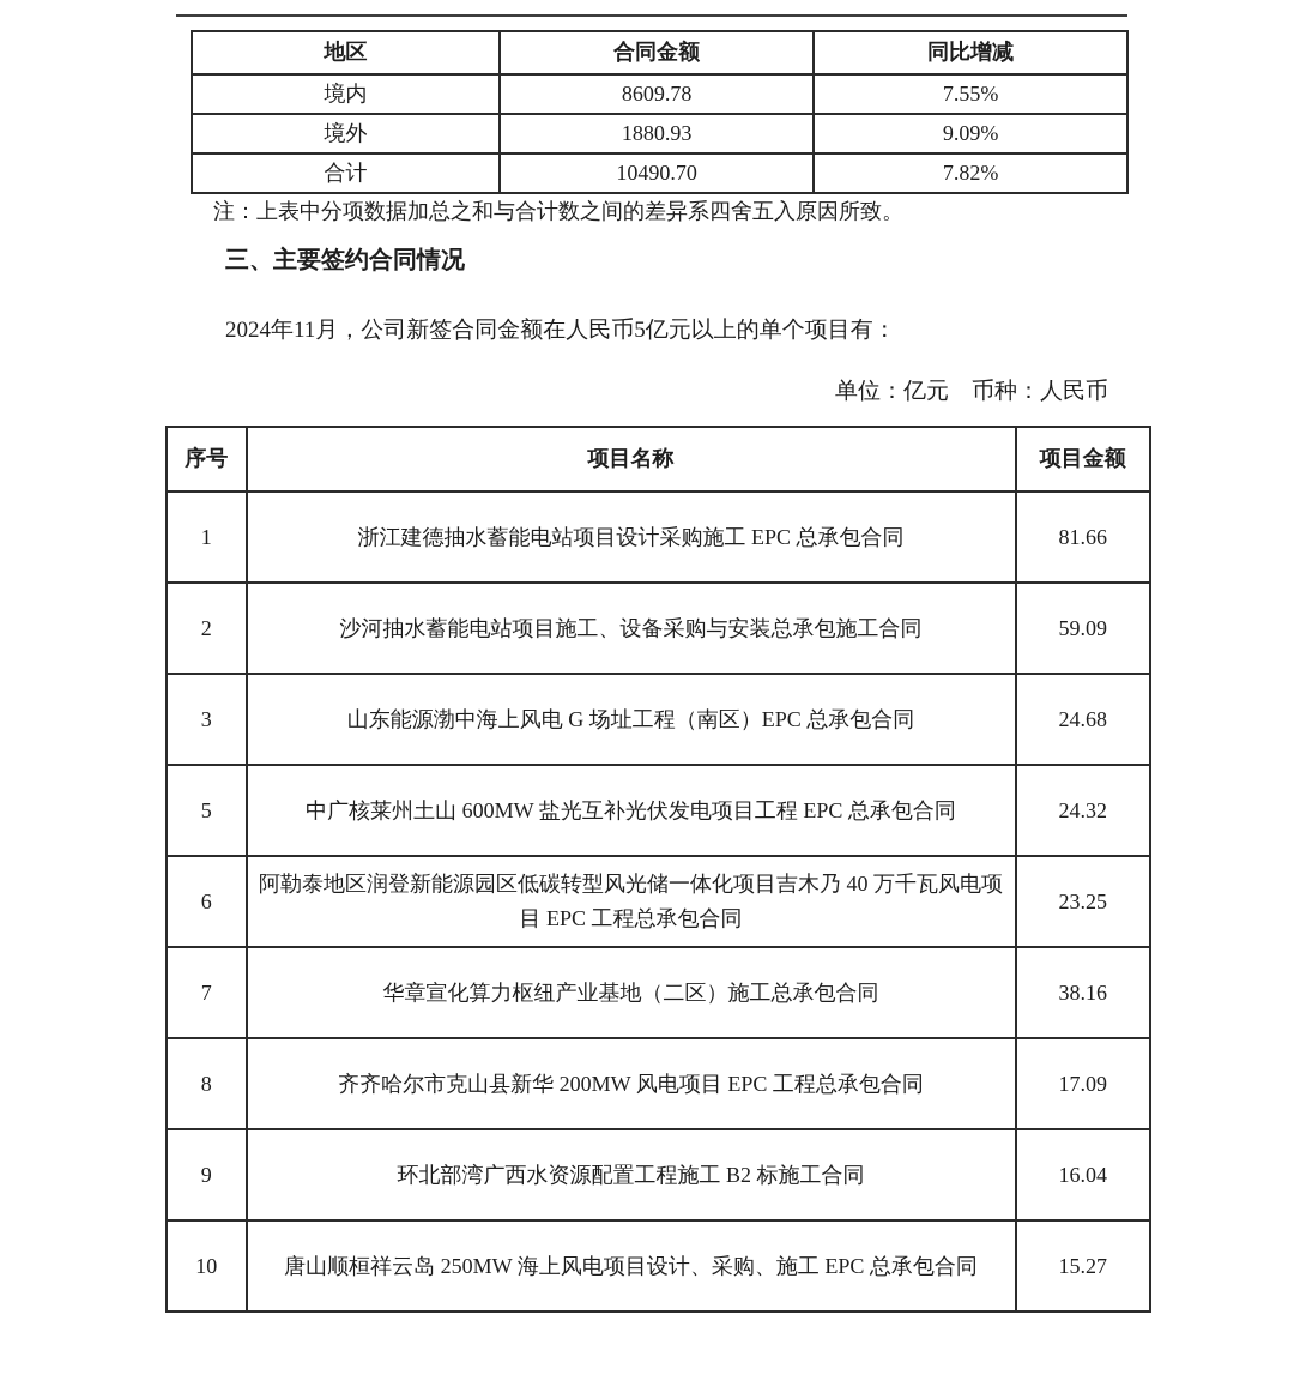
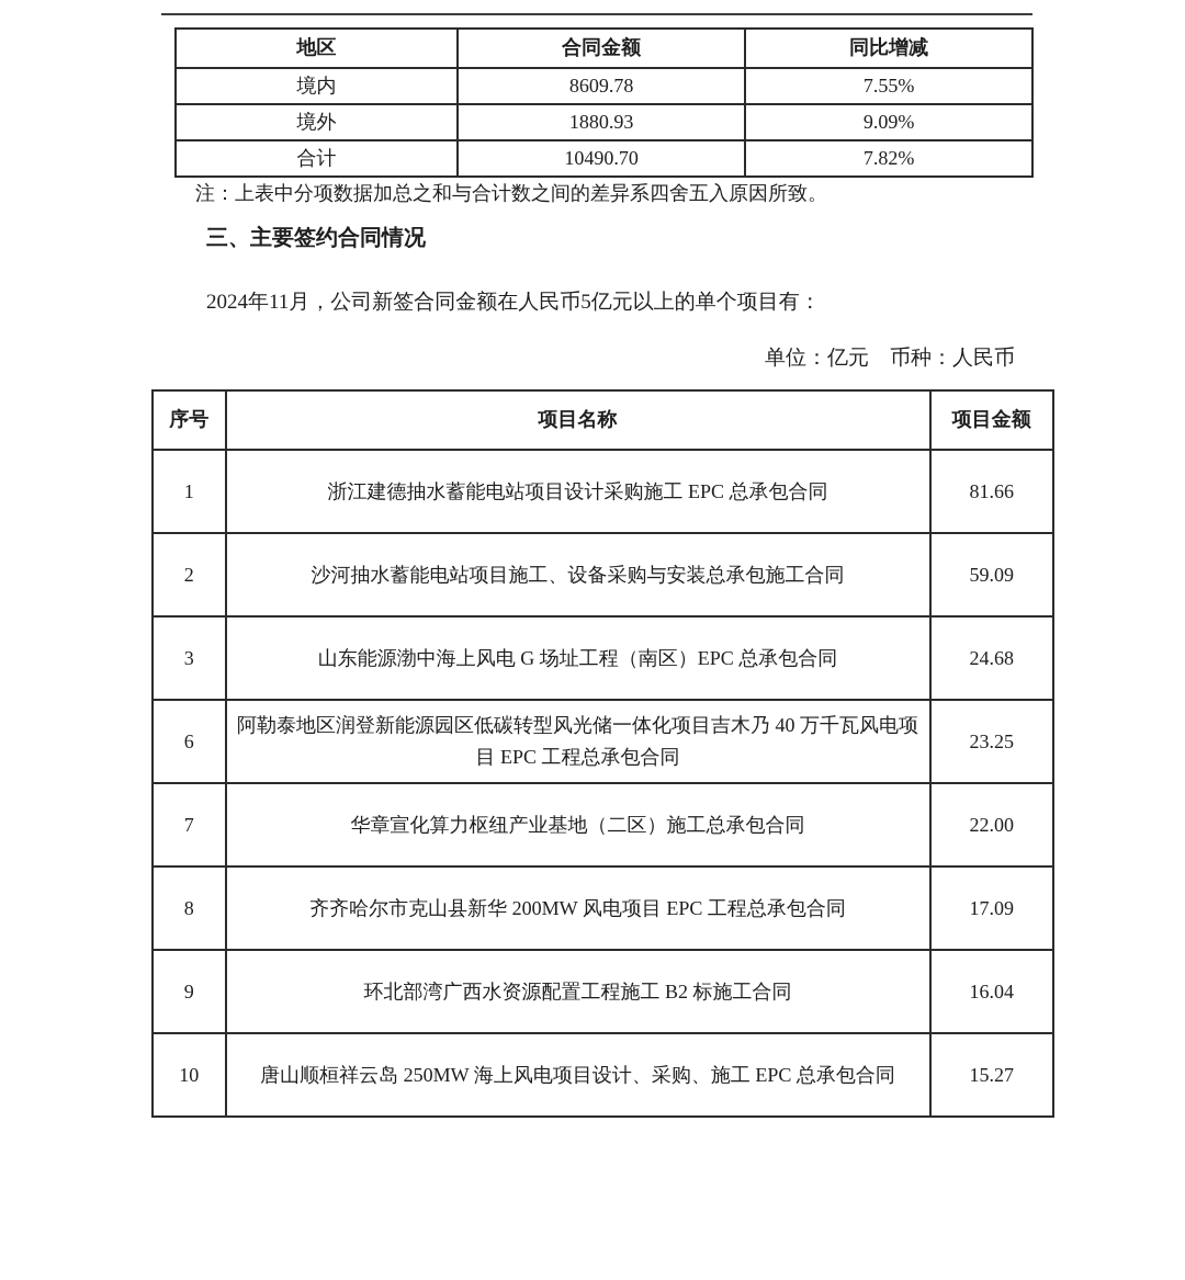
  地区	合同金额	同比增减
  境内	8609.78	7.55%
  境外	1880.93	9.09%
  合计	10490.70	7.82%
  注：上表中分项数据加总之和与合计数之间的差异系四舍五入原因所致。
  三、主要签约合同情况
  2024年11月，公司新签合同金额在人民币5亿元以上的单个项目有：
  单位：亿元 币种：人民币
  序号	项目名称	项目金额
  1	浙江建德抽水蓄能电站项目设计采购施工 EPC 总承包合同	81.66
  2	沙河抽水蓄能电站项目施工、设备采购与安装总承包施工合同	59.09
  3	山东能源渤中海上风电 G 场址工程（南区）EPC 总承包合同	24.68
- 5	中广核莱州土山 600MW 盐光互补光伏发电项目工程 EPC 总承包合同	24.32
  6	阿勒泰地区润登新能源园区低碳转型风光储一体化项目吉木乃 40 万千瓦风电项目 EPC 工程总承包合同	23.25
- 7	华章宣化算力枢纽产业基地（二区）施工总承包合同	38.16
+ 7	华章宣化算力枢纽产业基地（二区）施工总承包合同	22.00
  8	齐齐哈尔市克山县新华 200MW 风电项目 EPC 工程总承包合同	17.09
  9	环北部湾广西水资源配置工程施工 B2 标施工合同	16.04
  10	唐山顺桓祥云岛 250MW 海上风电项目设计、采购、施工 EPC 总承包合同	15.27
